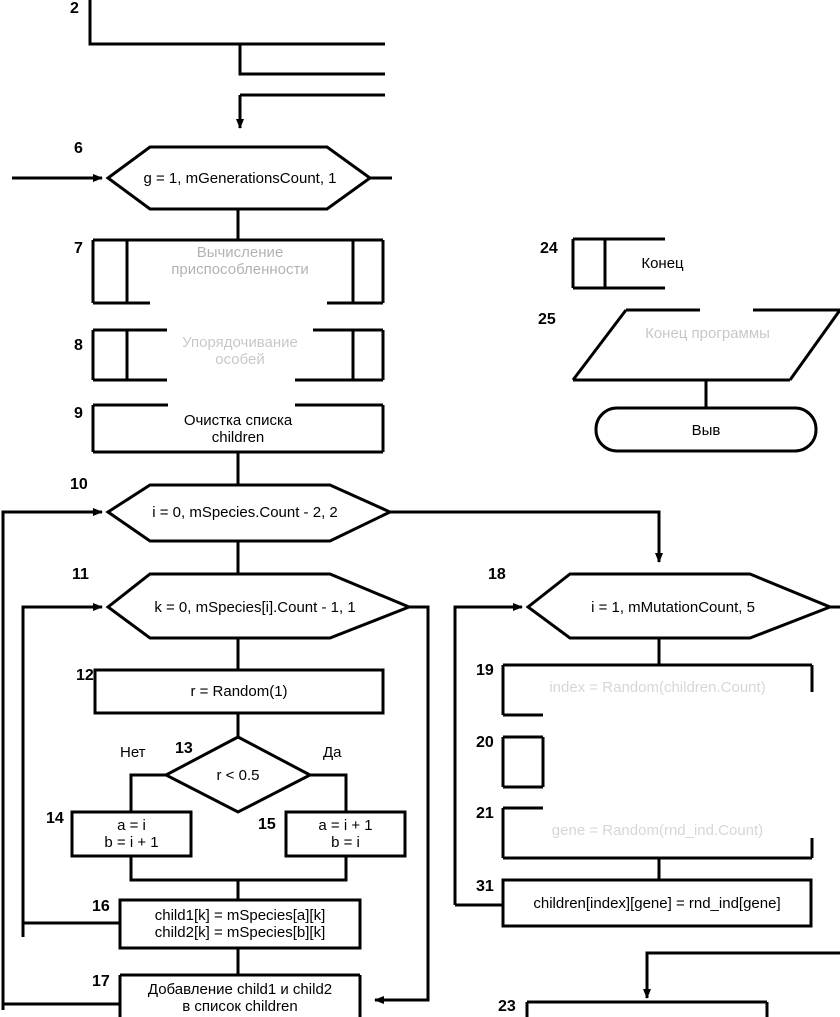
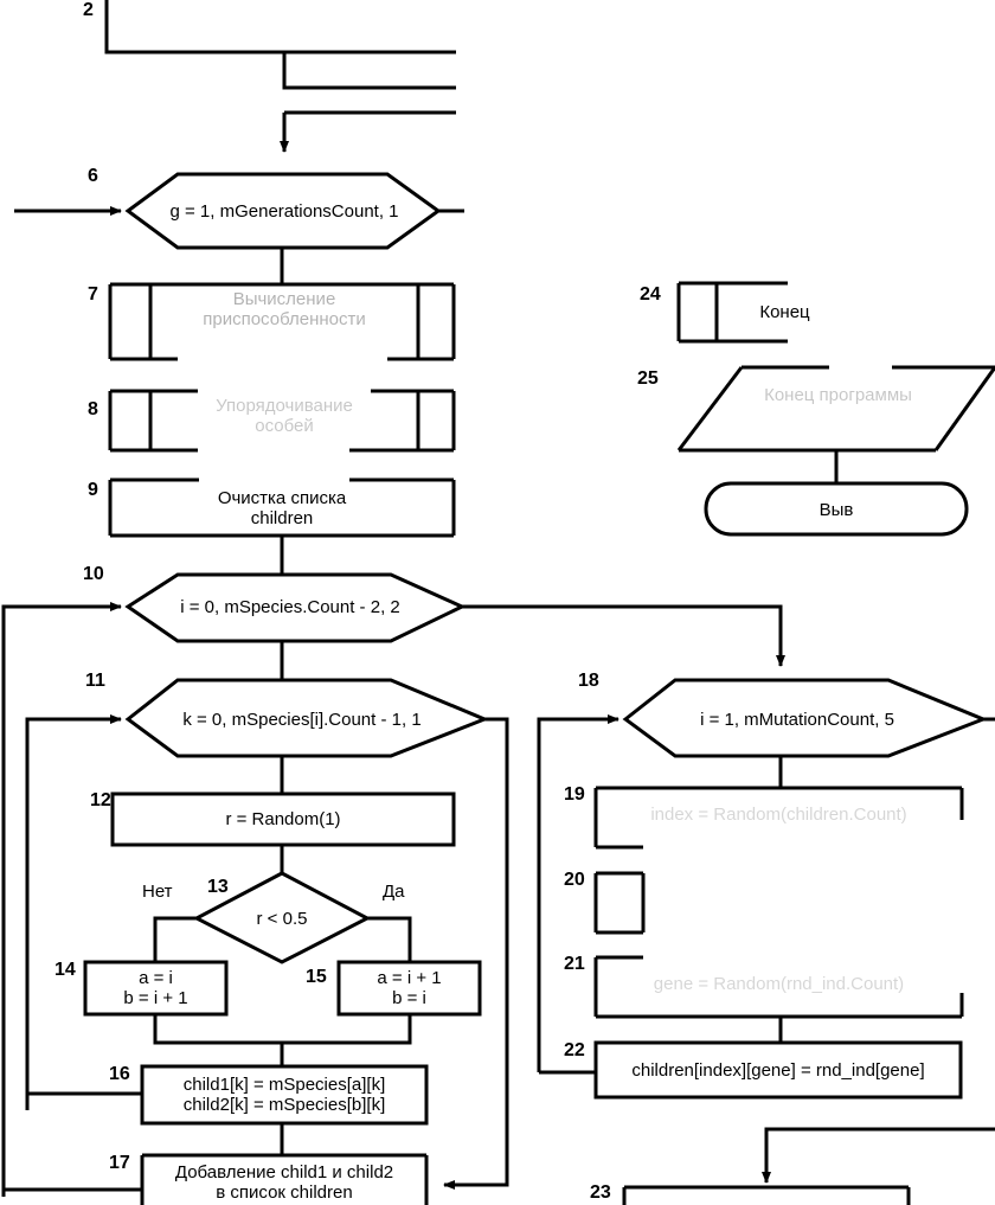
  2
  6
  7
  8
  9
  10
  11
  12
  13
  14
  15
  16
  17
  18
  19
  20
  21
- 31
+ 22
  23
  24
  25
  g = 1, mGenerationsCount, 1
  Вычисление
  приспособленности
  Упорядочивание
  особей
  Очистка списка
  children
  i = 0, mSpecies.Count - 2, 2
  k = 0, mSpecies[i].Count - 1, 1
  r = Random(1)
  r < 0.5
  a = i
  b = i + 1
  a = i + 1
  b = i
  child1[k] = mSpecies[a][k]
  child2[k] = mSpecies[b][k]
  Добавление child1 и child2
  в список children
  i = 1, mMutationCount, 5
  index = Random(children.Count)
  gene = Random(rnd_ind.Count)
  children[index][gene] = rnd_ind[gene]
  Конец
  Конец программы
  Выв
  Нет
  Да
